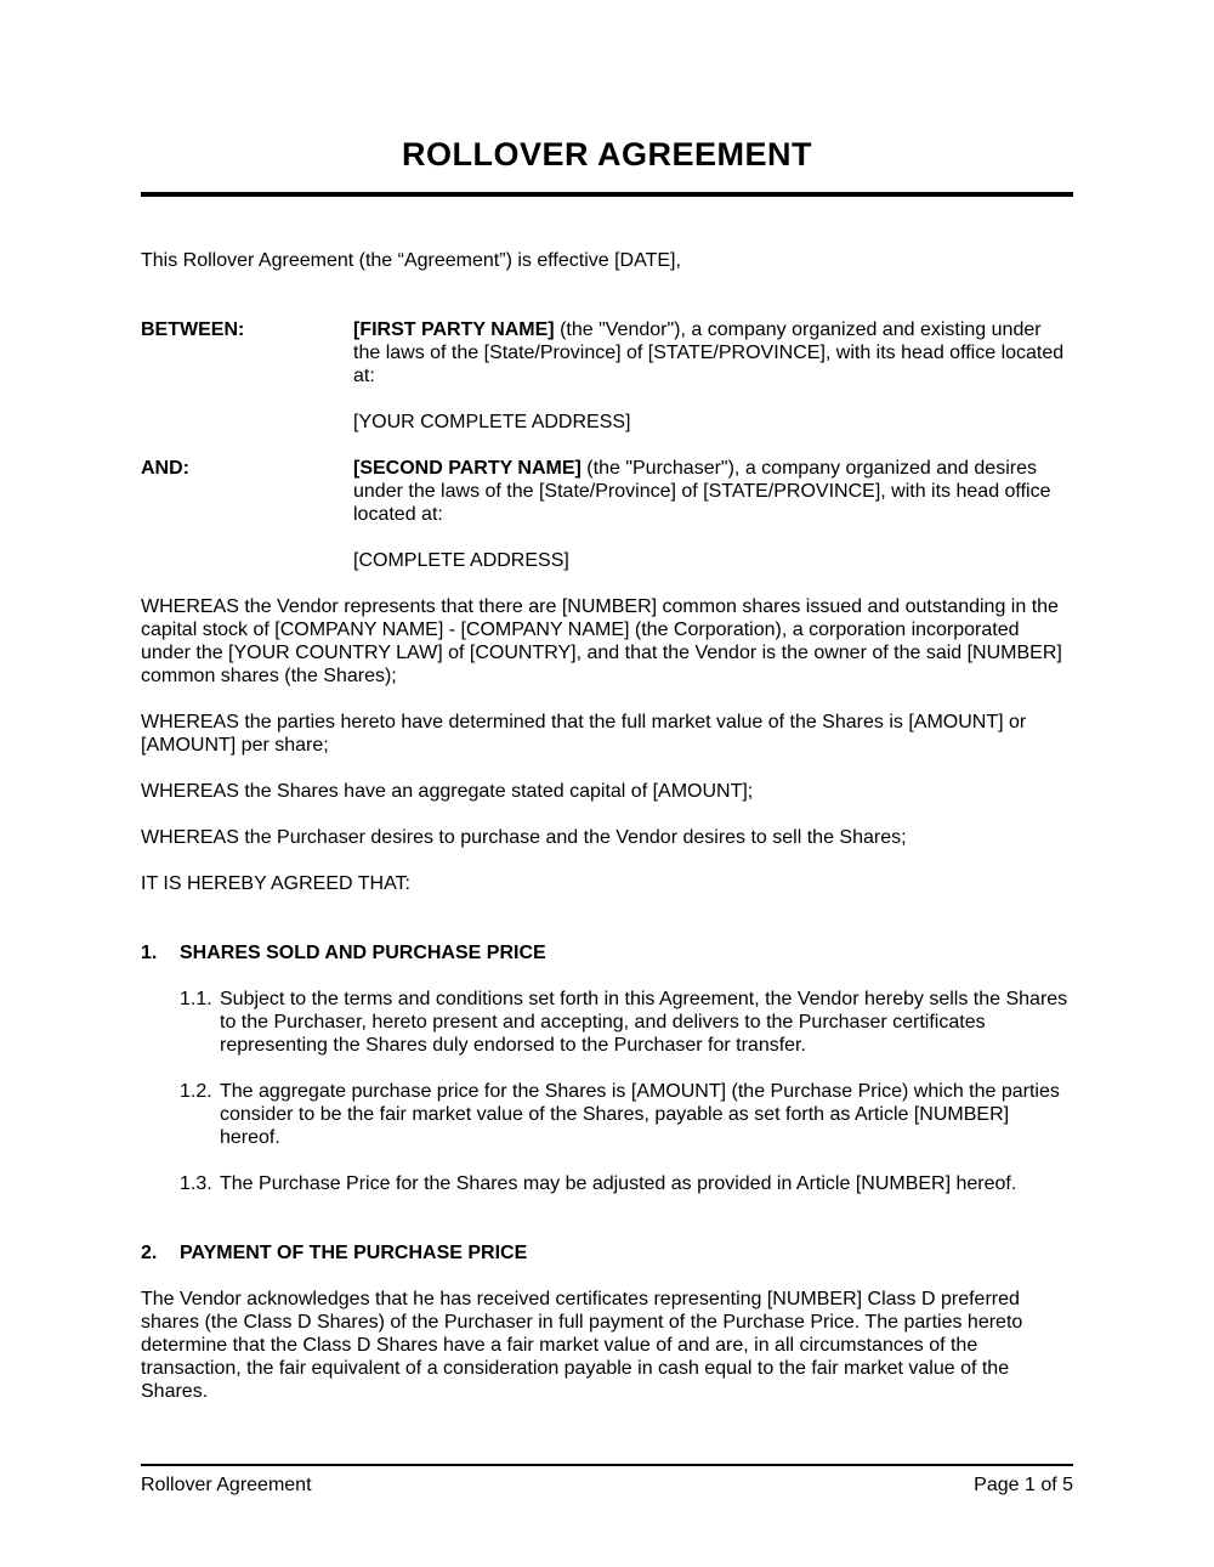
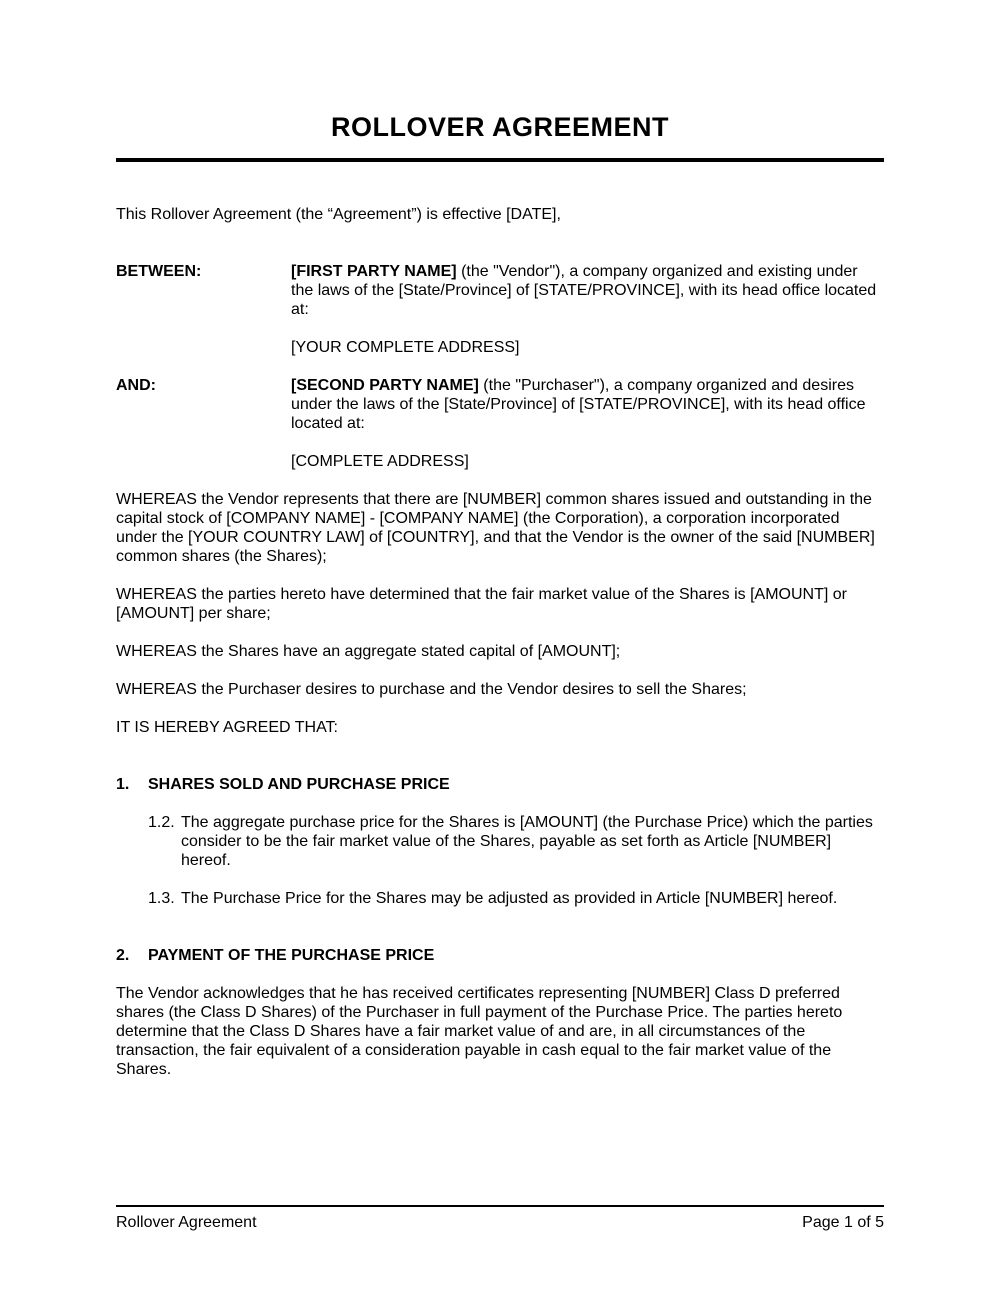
  ROLLOVER AGREEMENT
  This Rollover Agreement (the “Agreement”) is effective [DATE],
  BETWEEN:
  [FIRST PARTY NAME] (the "Vendor"), a company organized and existing under the laws of the [State/Province] of [STATE/PROVINCE], with its head office located at:
  [YOUR COMPLETE ADDRESS]
  AND:
  [SECOND PARTY NAME] (the "Purchaser"), a company organized and desires under the laws of the [State/Province] of [STATE/PROVINCE], with its head office located at:
  [COMPLETE ADDRESS]
  WHEREAS the Vendor represents that there are [NUMBER] common shares issued and outstanding in the capital stock of [COMPANY NAME] - [COMPANY NAME] (the Corporation), a corporation incorporated under the [YOUR COUNTRY LAW] of [COUNTRY], and that the Vendor is the owner of the said [NUMBER] common shares (the Shares);
- WHEREAS the parties hereto have determined that the full market value of the Shares is [AMOUNT] or [AMOUNT] per share;
+ WHEREAS the parties hereto have determined that the fair market value of the Shares is [AMOUNT] or [AMOUNT] per share;
  WHEREAS the Shares have an aggregate stated capital of [AMOUNT];
  WHEREAS the Purchaser desires to purchase and the Vendor desires to sell the Shares;
  IT IS HEREBY AGREED THAT:
  1.
  SHARES SOLD AND PURCHASE PRICE
- 1.1.
- Subject to the terms and conditions set forth in this Agreement, the Vendor hereby sells the Shares to the Purchaser, hereto present and accepting, and delivers to the Purchaser certificates representing the Shares duly endorsed to the Purchaser for transfer.
  1.2.
  The aggregate purchase price for the Shares is [AMOUNT] (the Purchase Price) which the parties consider to be the fair market value of the Shares, payable as set forth as Article [NUMBER] hereof.
  1.3.
  The Purchase Price for the Shares may be adjusted as provided in Article [NUMBER] hereof.
  2.
  PAYMENT OF THE PURCHASE PRICE
  The Vendor acknowledges that he has received certificates representing [NUMBER] Class D preferred shares (the Class D Shares) of the Purchaser in full payment of the Purchase Price. The parties hereto determine that the Class D Shares have a fair market value of and are, in all circumstances of the transaction, the fair equivalent of a consideration payable in cash equal to the fair market value of the Shares.
  Rollover Agreement
  Page 1 of 5
